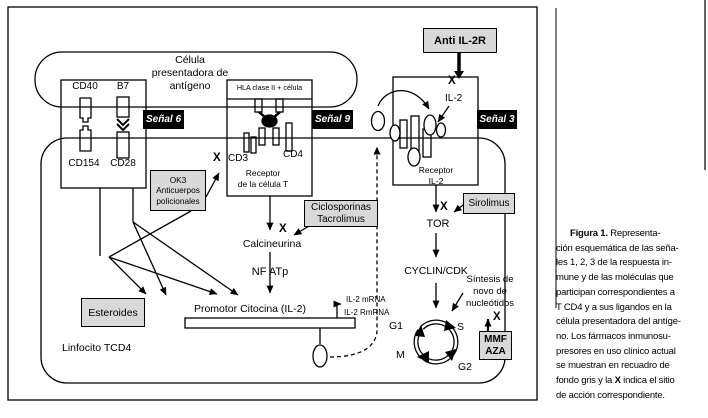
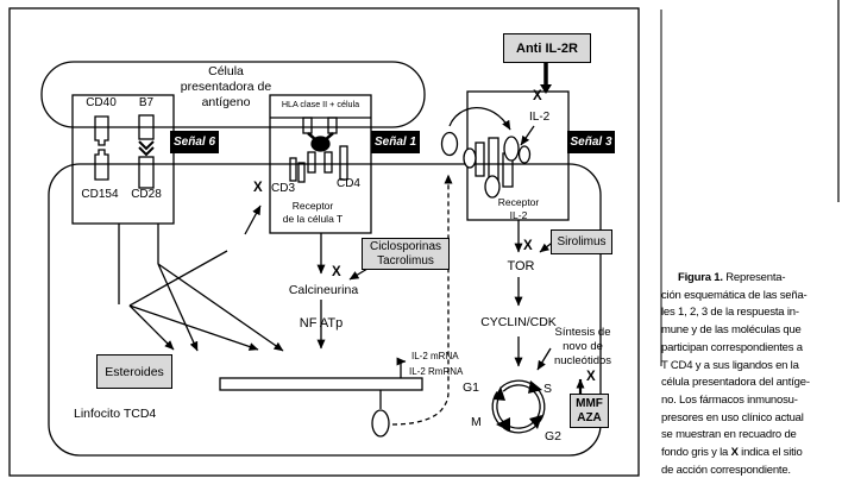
  Célula
  presentadora de
  antígeno
  CD40
  B7
  CD154
  CD28
  Señal 6
- Señal 9
+ Señal 1
  Señal 3
  HLA clase II + célula
  X
  CD3
  CD4
  Receptor
  de la célula T
- OK3
- Anticuerpos
- policionales
  Ciclosporinas
  Tacrolimus
  Esteroides
  Sirolimus
  Anti IL-2R
  MMF
  AZA
  X
  Calcineurina
  NF ATp
- Promotor Citocina (IL-2)
  IL-2 mRNA
  IL-2 RmRNA
  Linfocito TCD4
  X
  IL-2
  Receptor
  IL-2
  X
  TOR
  CYCLIN/CDK
  Síntesis de
  novo de
  nucleótidos
  X
  G1
  S
  M
  G2
  Figura 1. Representa-
  ción esquemática de las seña-
  les 1, 2, 3 de la respuesta in-
  mune y de las moléculas que
  participan correspondientes a
  T CD4 y a sus ligandos en la
  célula presentadora del antíge-
  no. Los fármacos inmunosu-
  presores en uso clínico actual
  se muestran en recuadro de
  fondo gris y la X indica el sitio
  de acción correspondiente.
